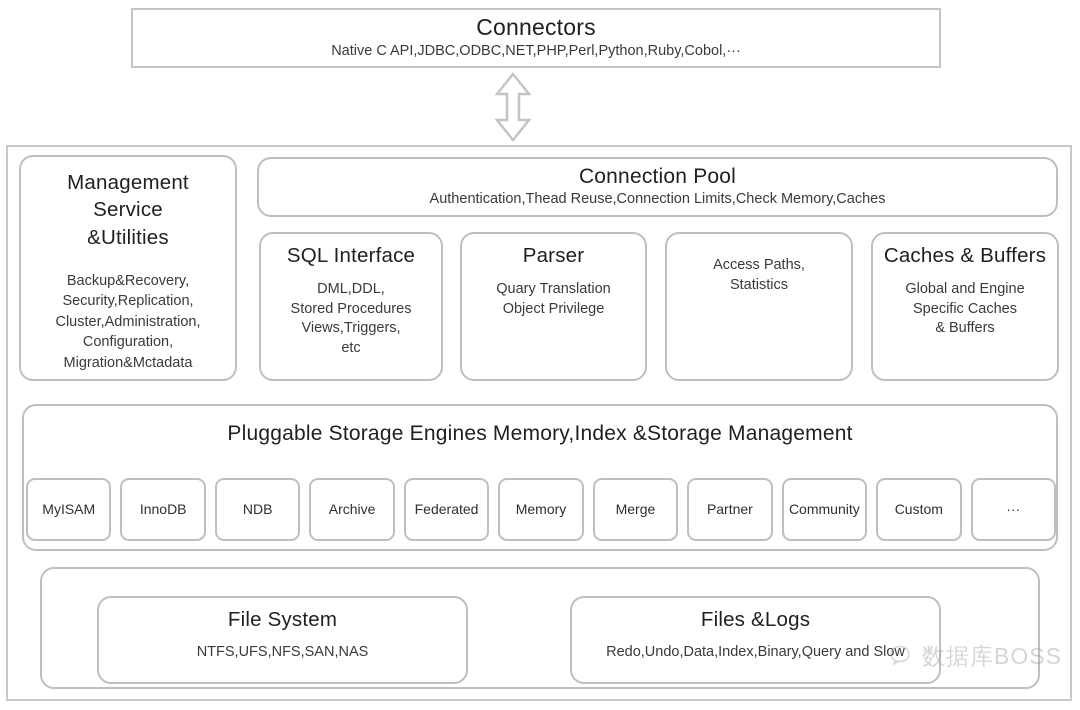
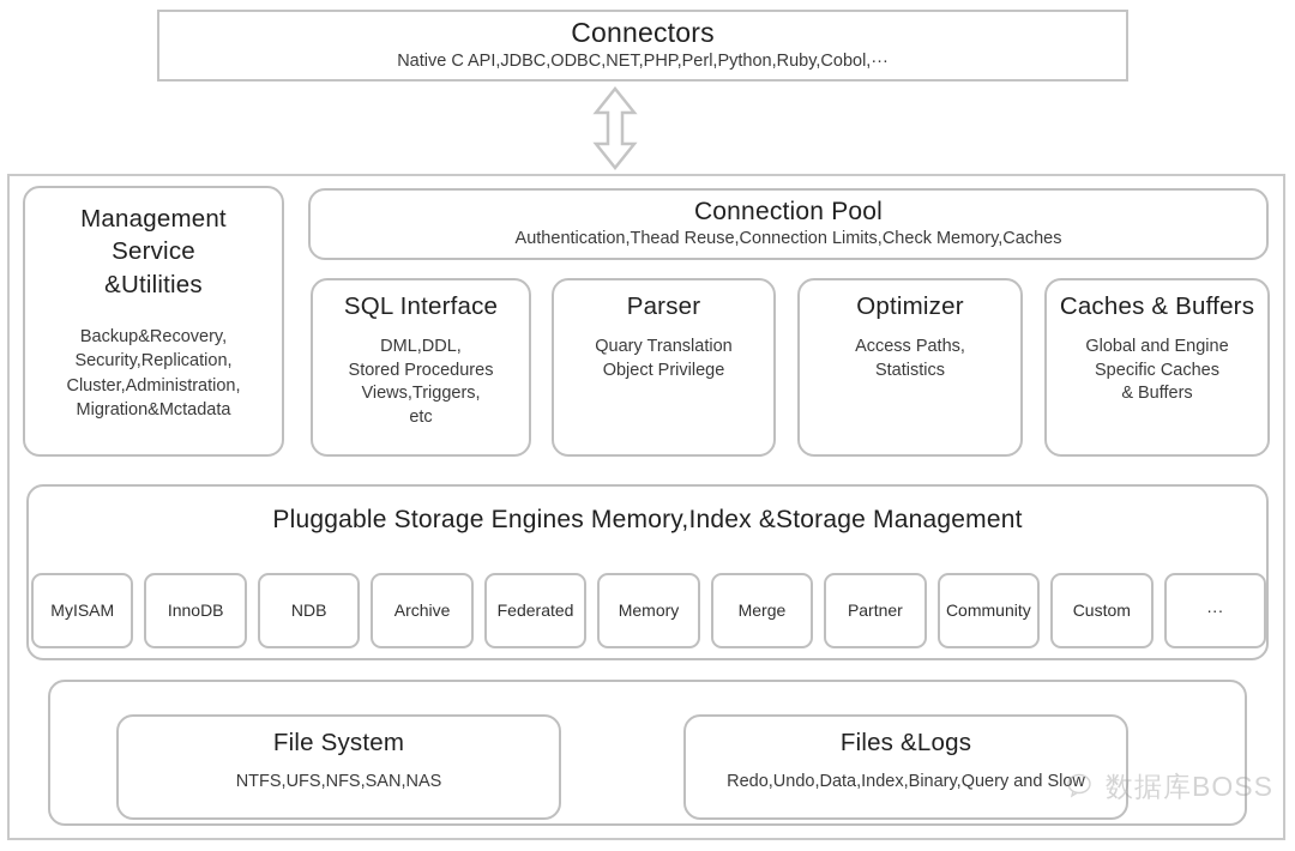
  Connectors
  Native C API,JDBC,ODBC,NET,PHP,Perl,Python,Ruby,Cobol,···
  Management
  Service
  &Utilities
  Backup&Recovery,
  Security,Replication,
  Cluster,Administration,
- Configuration,
  Migration&Mctadata
  Connection Pool
  Authentication,Thead Reuse,Connection Limits,Check Memory,Caches
  SQL Interface
  DML,DDL,
  Stored Procedures
  Views,Triggers,
  etc
  Parser
  Quary Translation
  Object Privilege
+ Optimizer
  Access Paths,
  Statistics
  Caches & Buffers
  Global and Engine
  Specific Caches
  & Buffers
  Pluggable Storage Engines Memory,Index &Storage Management
  MyISAM
  InnoDB
  NDB
  Archive
  Federat
  ed
  Memory
  Merge
  Partner
  Commu
  nity
  Custom
  ···
  File System
  NTFS,UFS,NFS,SAN,NAS
  Files &Logs
  Redo,Undo,Data,Index,Binary,Query and Slow
  数据库BOSS
